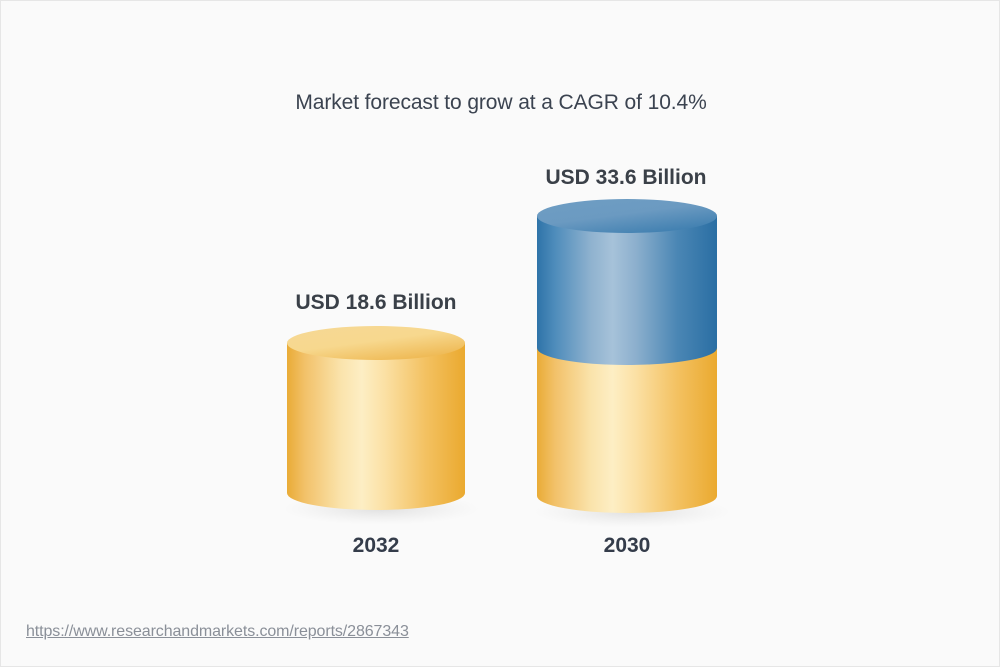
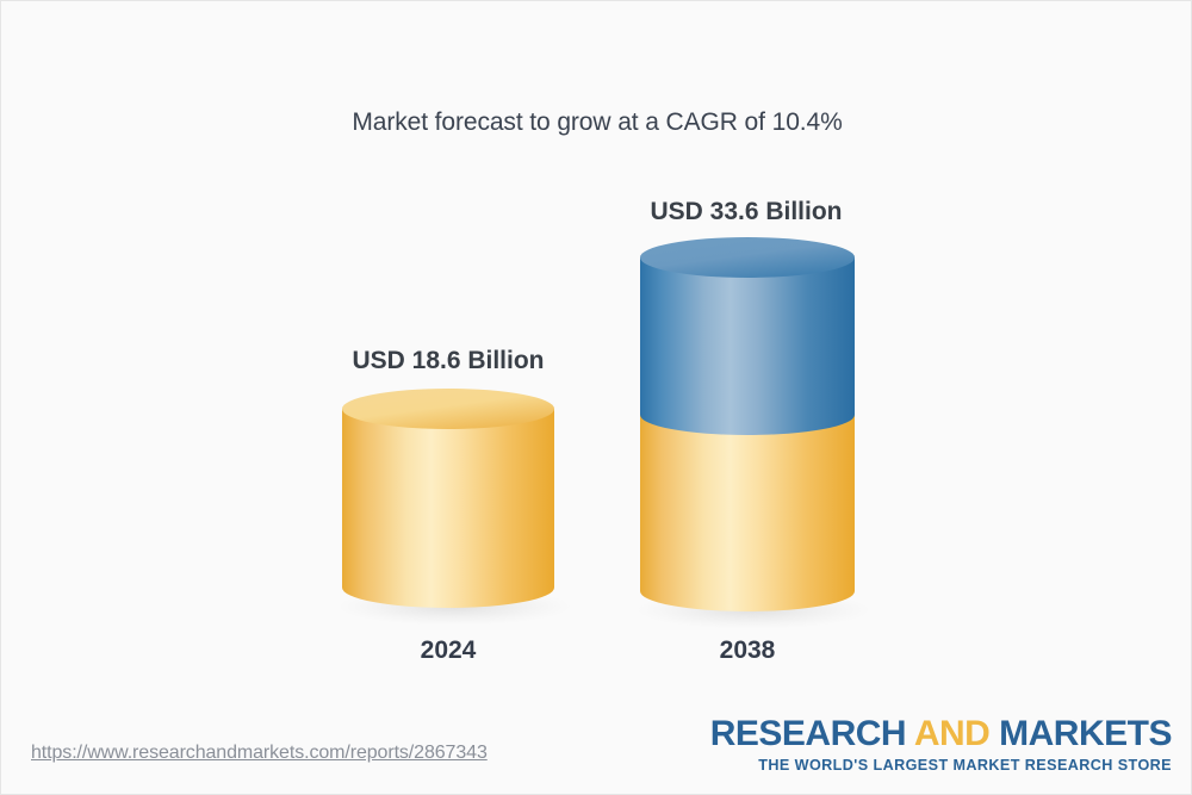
  Market forecast to grow at a CAGR of 10.4%
  USD 18.6 Billion
- 2032
+ 2024
  USD 33.6 Billion
- 2030
+ 2038
  https://www.researchandmarkets.com/reports/2867343
+ RESEARCH AND MARKETS
+ THE WORLD'S LARGEST MARKET RESEARCH STORE
